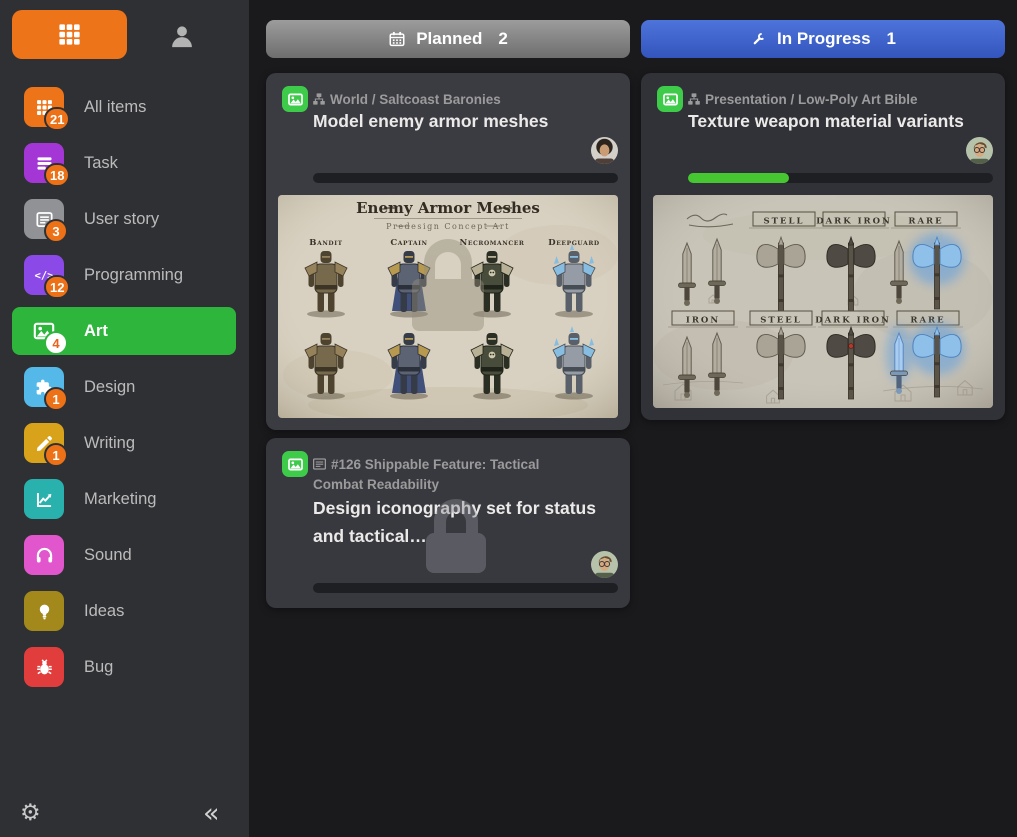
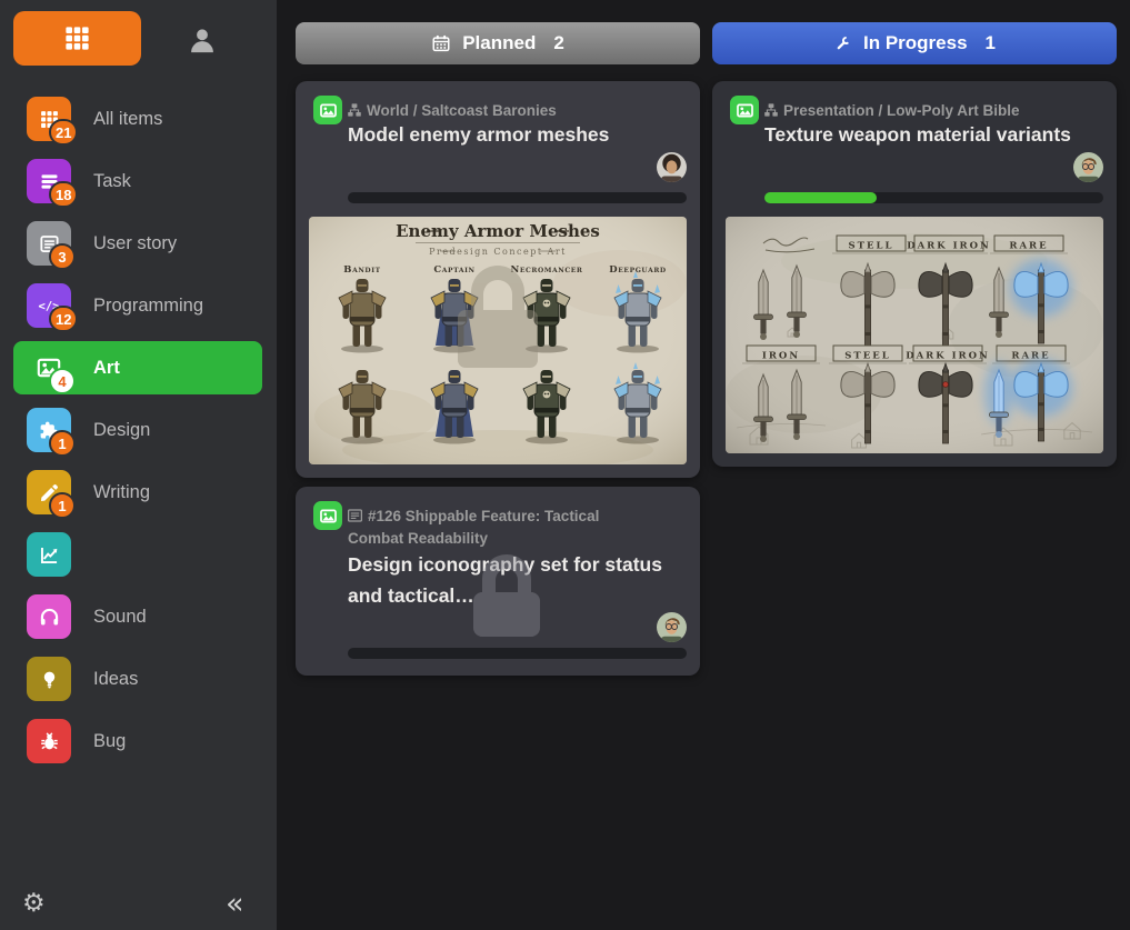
  21
  All items
  18
  Task
  3
  User story
  12
  Programming
  4
  Art
  1
  Design
  1
  Writing
- Marketing
  Sound
  Ideas
  Bug
  ⚙
  «
  Planned
  2
  In Progress
  1
  World / Saltcoast Baronies
  Model enemy armor meshes
  Enemy Armor Meshes
  Predesign Concept Art
  Bandit
  Captain
  Necromancer
  Deepguard
  Presentation / Low-Poly Art Bible
  Texture weapon material variants
  STELL
  DARK IRON
  RARE
  IRON
  STEEL
  DARK IRON
  RARE
  #126 Shippable Feature: Tactical Combat Readability
  Design iconography set for status and tactical…
